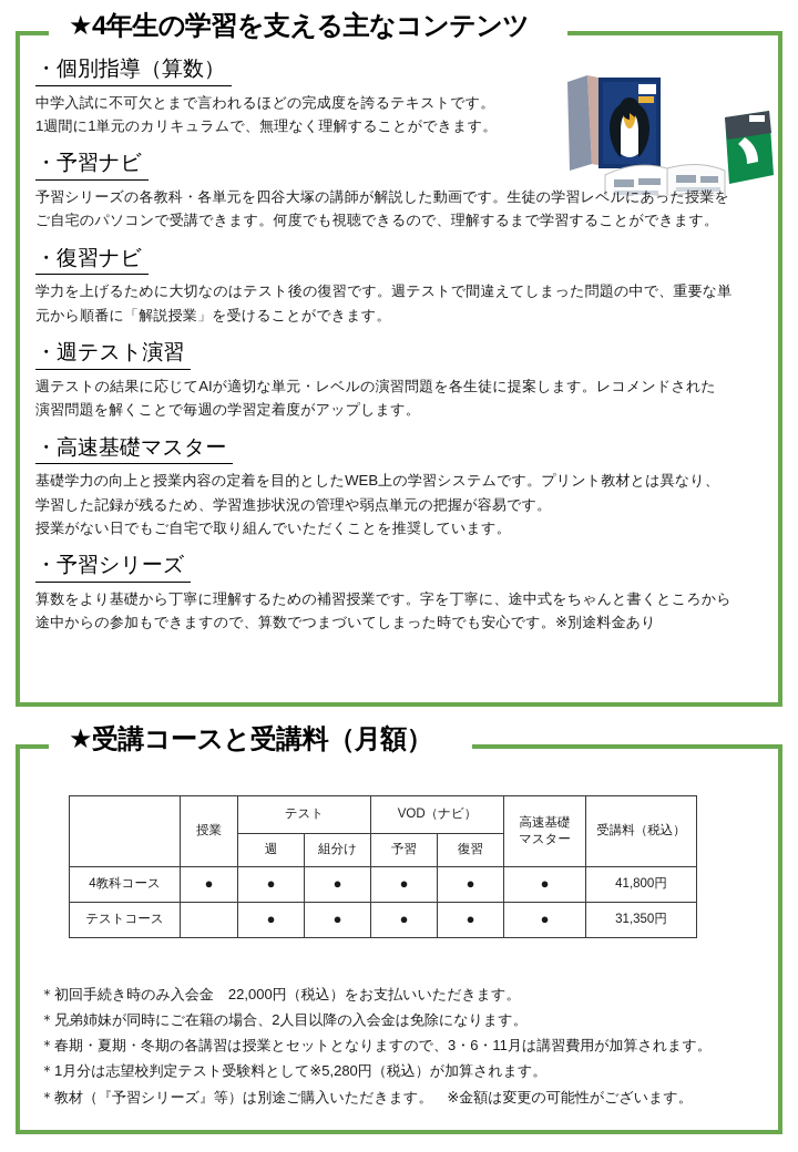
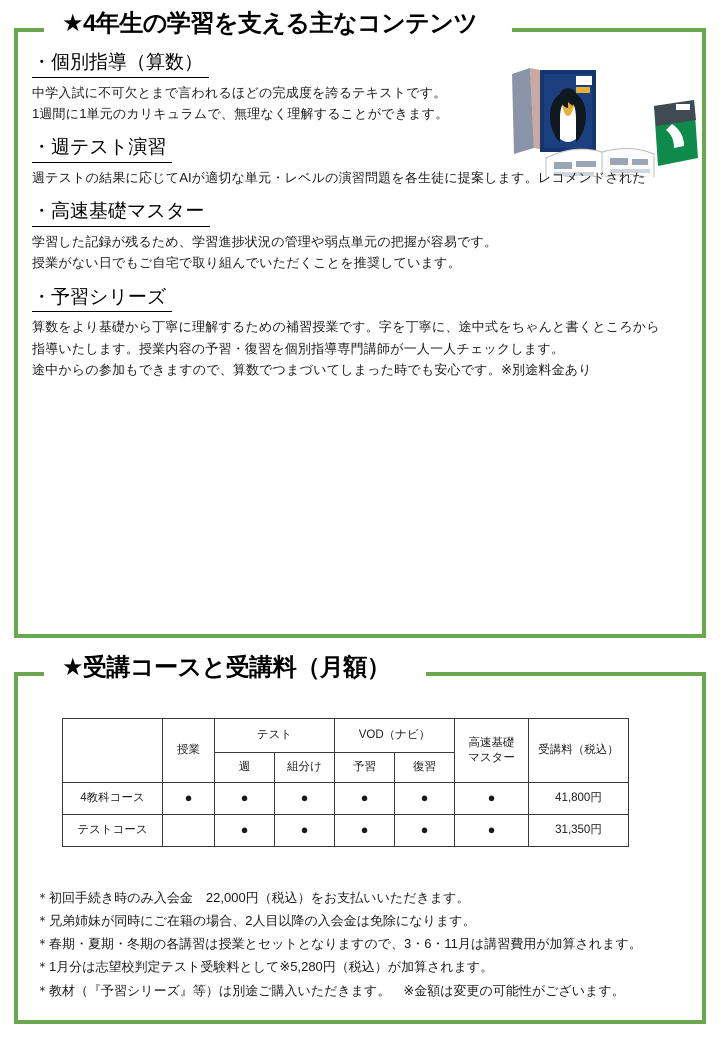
  ★4年生の学習を支える主なコンテンツ
  ・個別指導（算数）
  中学入試に不可欠とまで言われるほどの完成度を誇るテキストです。
  1週間に1単元のカリキュラムで、無理なく理解することができます。
- ・予習ナビ
- 予習シリーズの各教科・各単元を四谷大塚の講師が解説した動画です。生徒の学習レベルにあった授業を
- ご自宅のパソコンで受講できます。何度でも視聴できるので、理解するまで学習することができます。
- ・復習ナビ
- 学力を上げるために大切なのはテスト後の復習です。週テストで間違えてしまった問題の中で、重要な単
- 元から順番に「解説授業」を受けることができます。
  ・週テスト演習
  週テストの結果に応じてAIが適切な単元・レベルの演習問題を各生徒に提案します。レコメンドされた
- 演習問題を解くことで毎週の学習定着度がアップします。
  ・高速基礎マスター
- 基礎学力の向上と授業内容の定着を目的としたWEB上の学習システムです。プリント教材とは異なり、
  学習した記録が残るため、学習進捗状況の管理や弱点単元の把握が容易です。
  授業がない日でもご自宅で取り組んでいただくことを推奨しています。
  ・予習シリーズ
  算数をより基礎から丁寧に理解するための補習授業です。字を丁寧に、途中式をちゃんと書くところから
+ 指導いたします。授業内容の予習・復習を個別指導専門講師が一人一人チェックします。
  途中からの参加もできますので、算数でつまづいてしまった時でも安心です。※別途料金あり
  ★受講コースと受講料（月額）
  	授業	テスト	VOD（ナビ）	高速基礎 マスター	受講料（税込）
  週	組分け	予習	復習
  4教科コース	●	●	●	●	●	●	41,800円
  テストコース		●	●	●	●	●	31,350円
  ＊初回手続き時のみ入会金 22,000円（税込）をお支払いいただきます。
  ＊兄弟姉妹が同時にご在籍の場合、2人目以降の入会金は免除になります。
  ＊春期・夏期・冬期の各講習は授業とセットとなりますので、3・6・11月は講習費用が加算されます。
  ＊1月分は志望校判定テスト受験料として※5,280円（税込）が加算されます。
  ＊教材（『予習シリーズ』等）は別途ご購入いただきます。 ※金額は変更の可能性がございます。
